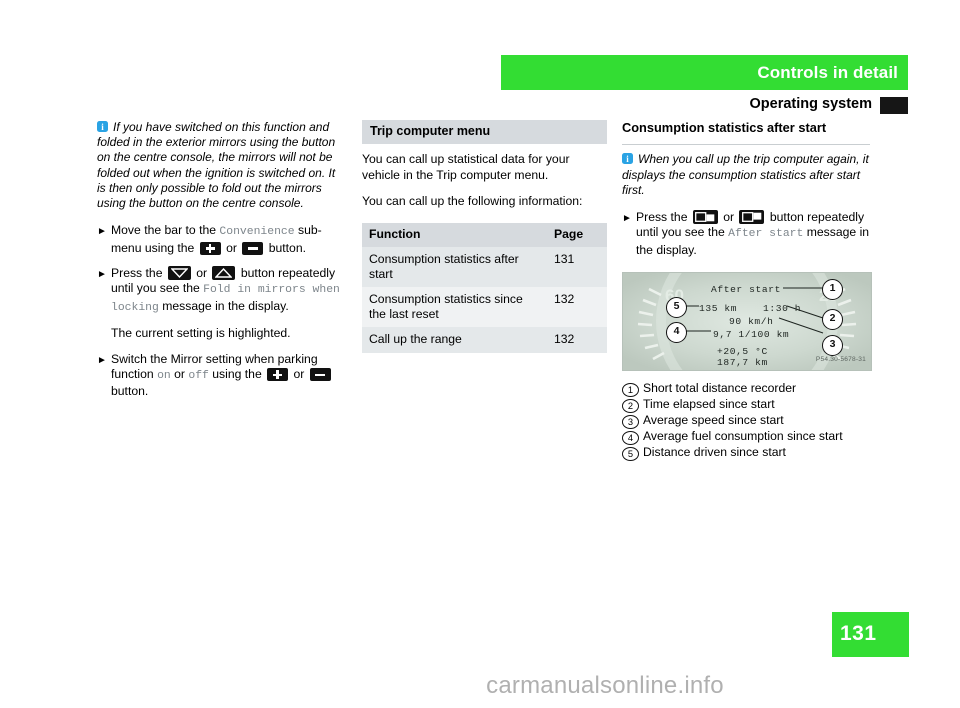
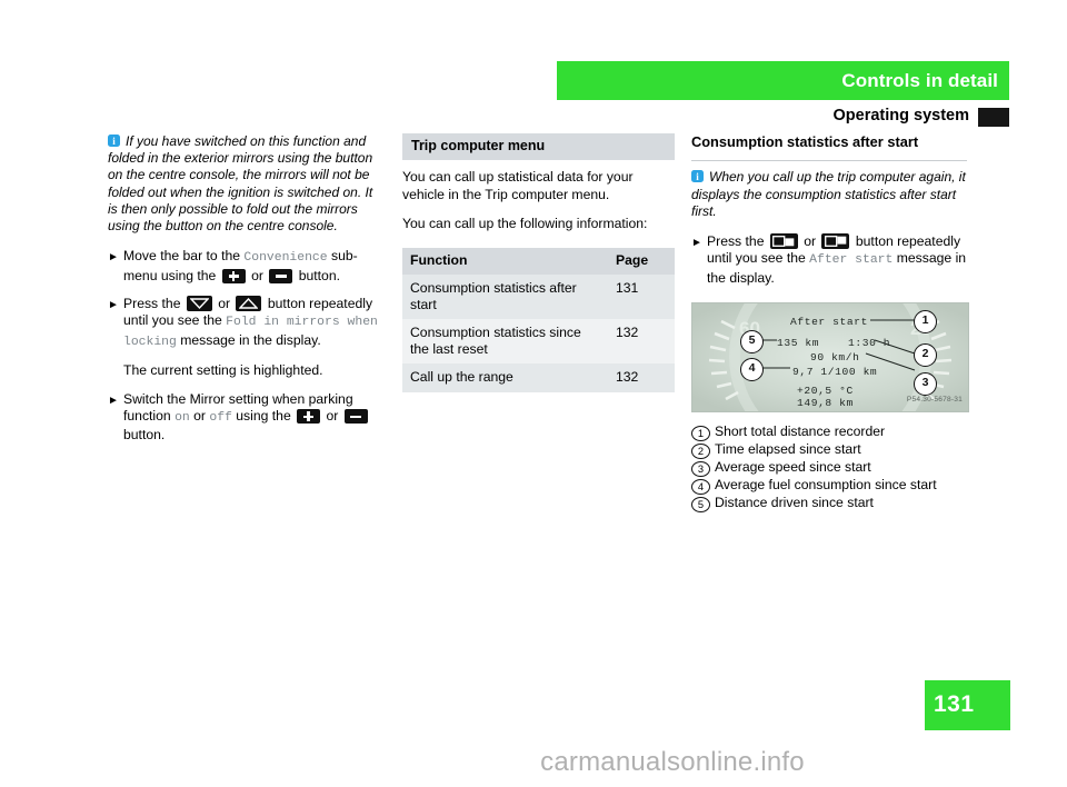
  Controls in detail
  Operating system
  If you have switched on this function and folded in the exterior mirrors using the button on the centre console, the mirrors will not be folded out when the ignition is switched on. It is then only possible to fold out the mirrors using the button on the centre console.
  ►
  Move the bar to the Convenience sub-menu using the or button.
  ►
  Press the or button repeatedly until you see the Fold in mirrors when locking message in the display.
  The current setting is highlighted.
  ►
  Switch the Mirror setting when parking function on or off using the or button.
  Trip computer menu
  You can call up statistical data for your vehicle in the Trip computer menu.
  You can call up the following information:
  Function	Page
  Consumption statistics after start	131
  Consumption statistics since the last reset	132
  Call up the range	132
  Consumption statistics after start
  When you call up the trip computer again, it displays the consumption statistics after start first.
  ►
  Press the or button repeatedly until you see the After start message in the display.
  60
  After start
  135 km
  1:30 h
  90 km/h
  9,7 1/100 km
  +20,5 °C
- 187,7 km
+ 149,8 km
  1
  2
  3
  4
  5
  1
  Short total distance recorder
  2
  Time elapsed since start
  3
  Average speed since start
  4
  Average fuel consumption since start
  5
  Distance driven since start
  131
  carmanualsonline.info
